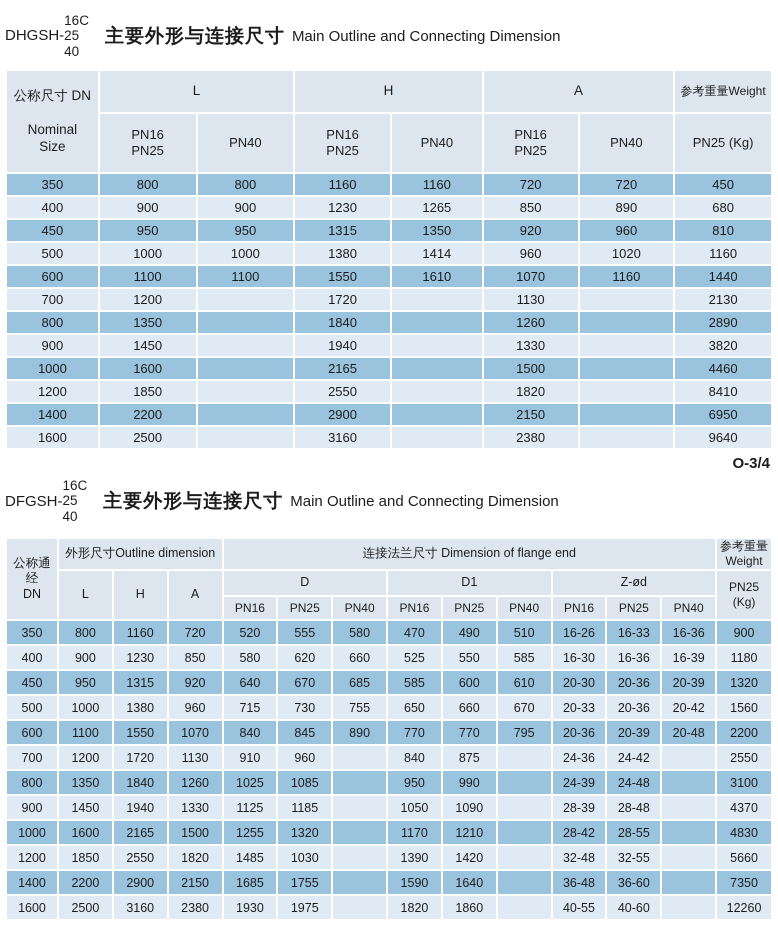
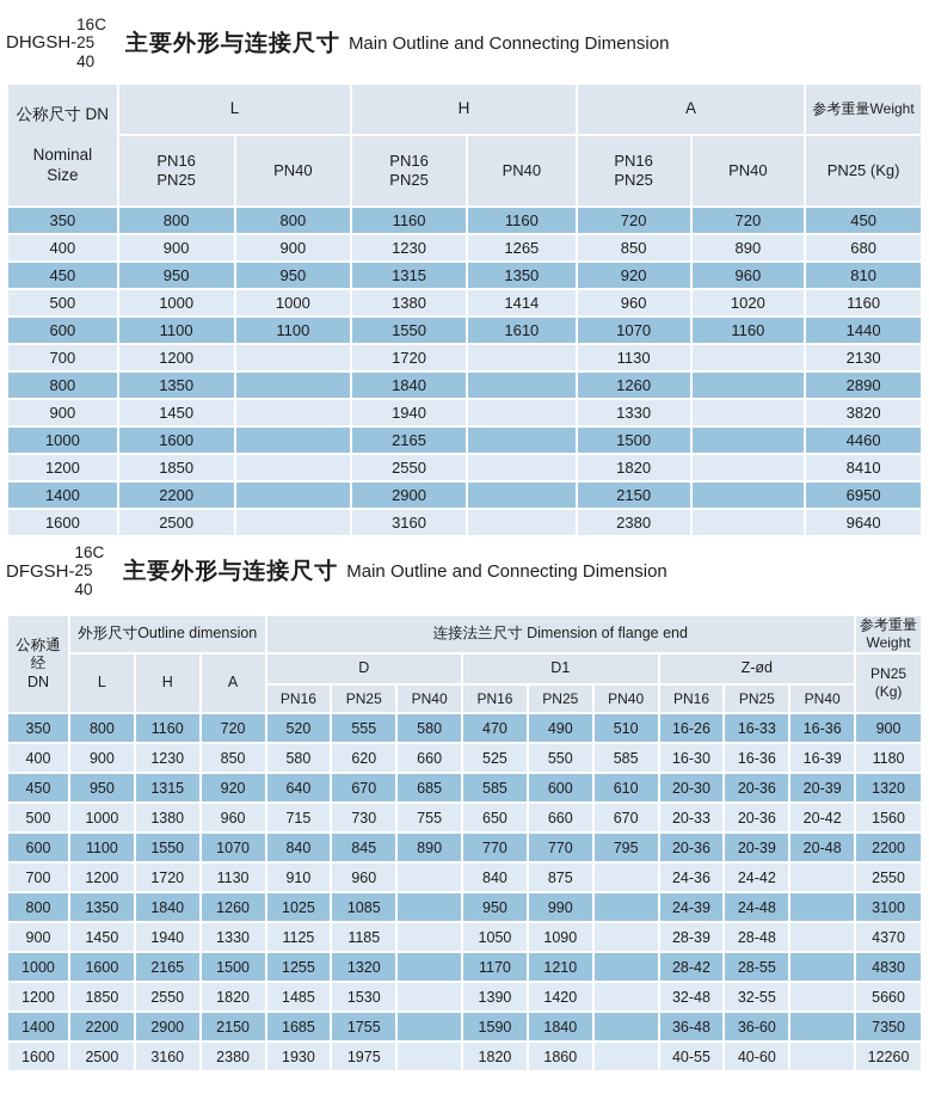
  DHGSH-
  16C
  25
  40
  主要外形与连接尺寸
  Main Outline and Connecting Dimension
  公称尺寸 DN Nominal Size	L	H	A	参考重量Weight
  PN16 PN25	PN40	PN16 PN25	PN40	PN16 PN25	PN40	PN25 (Kg)
  350	800	800	1160	1160	720	720	450
  400	900	900	1230	1265	850	890	680
  450	950	950	1315	1350	920	960	810
  500	1000	1000	1380	1414	960	1020	1160
  600	1100	1100	1550	1610	1070	1160	1440
  700	1200		1720		1130		2130
  800	1350		1840		1260		2890
  900	1450		1940		1330		3820
  1000	1600		2165		1500		4460
  1200	1850		2550		1820		8410
  1400	2200		2900		2150		6950
  1600	2500		3160		2380		9640
- O-3/4
  DFGSH-
  16C
  25
  40
  主要外形与连接尺寸
  Main Outline and Connecting Dimension
  公称通经 DN	外形尺寸Outline dimension	连接法兰尺寸 Dimension of flange end	参考重量 Weight
  L	H	A	D	D1	Z-ød	PN25 (Kg)
  PN16	PN25	PN40	PN16	PN25	PN40	PN16	PN25	PN40
  350	800	1160	720	520	555	580	470	490	510	16-26	16-33	16-36	900
  400	900	1230	850	580	620	660	525	550	585	16-30	16-36	16-39	1180
  450	950	1315	920	640	670	685	585	600	610	20-30	20-36	20-39	1320
  500	1000	1380	960	715	730	755	650	660	670	20-33	20-36	20-42	1560
  600	1100	1550	1070	840	845	890	770	770	795	20-36	20-39	20-48	2200
  700	1200	1720	1130	910	960		840	875		24-36	24-42		2550
  800	1350	1840	1260	1025	1085		950	990		24-39	24-48		3100
  900	1450	1940	1330	1125	1185		1050	1090		28-39	28-48		4370
  1000	1600	2165	1500	1255	1320		1170	1210		28-42	28-55		4830
- 1200	1850	2550	1820	1485	1030		1390	1420		32-48	32-55		5660
+ 1200	1850	2550	1820	1485	1530		1390	1420		32-48	32-55		5660
- 1400	2200	2900	2150	1685	1755		1590	1640		36-48	36-60		7350
+ 1400	2200	2900	2150	1685	1755		1590	1840		36-48	36-60		7350
  1600	2500	3160	2380	1930	1975		1820	1860		40-55	40-60		12260
